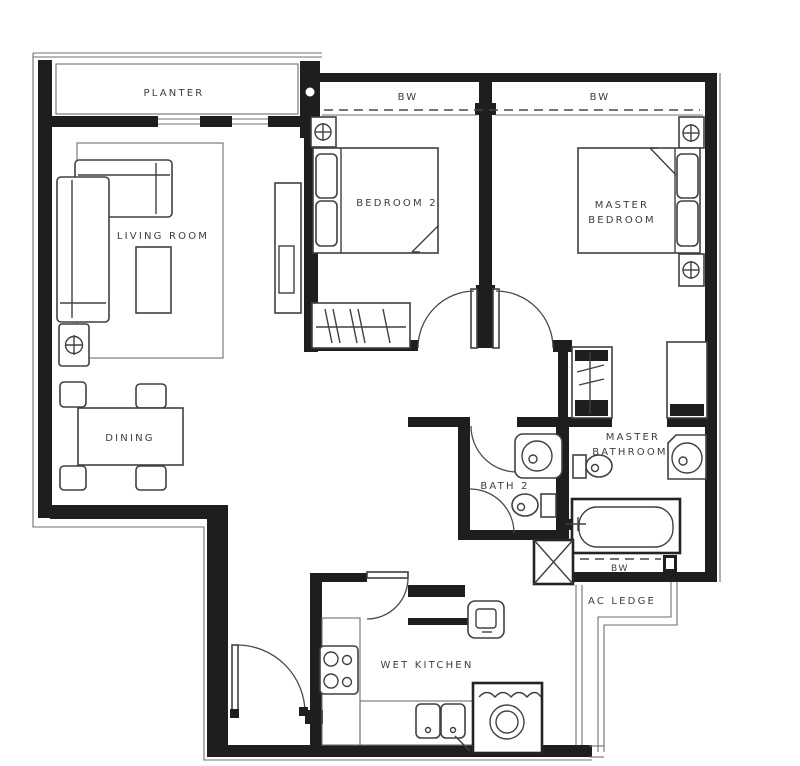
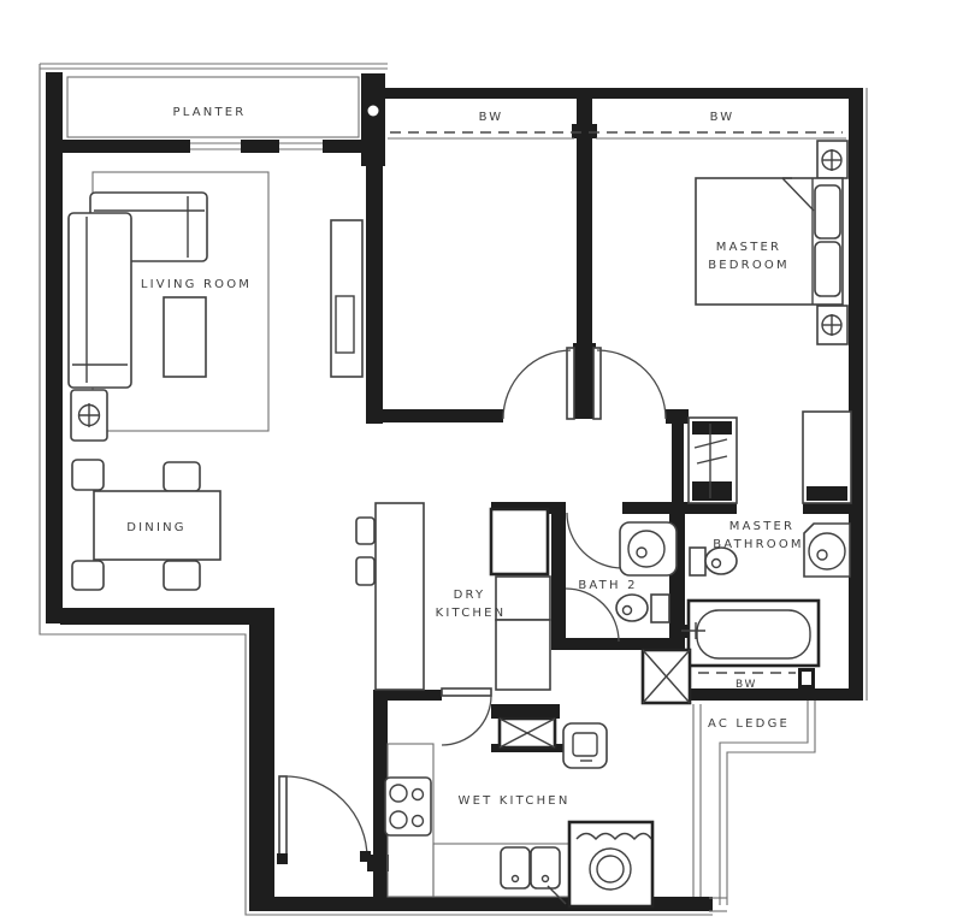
  PLANTER
  BW
  BW
  LIVING ROOM
  DINING
- BEDROOM 2
  MASTER
  BEDROOM
  BATH 2
  MASTER
  BATHROOM
  BW
+ DRY
+ KITCHEN
  WET KITCHEN
  AC LEDGE
